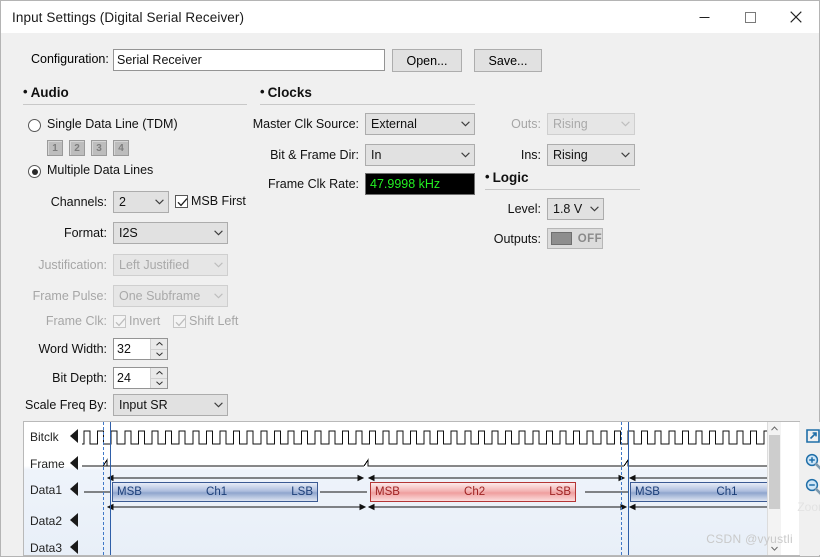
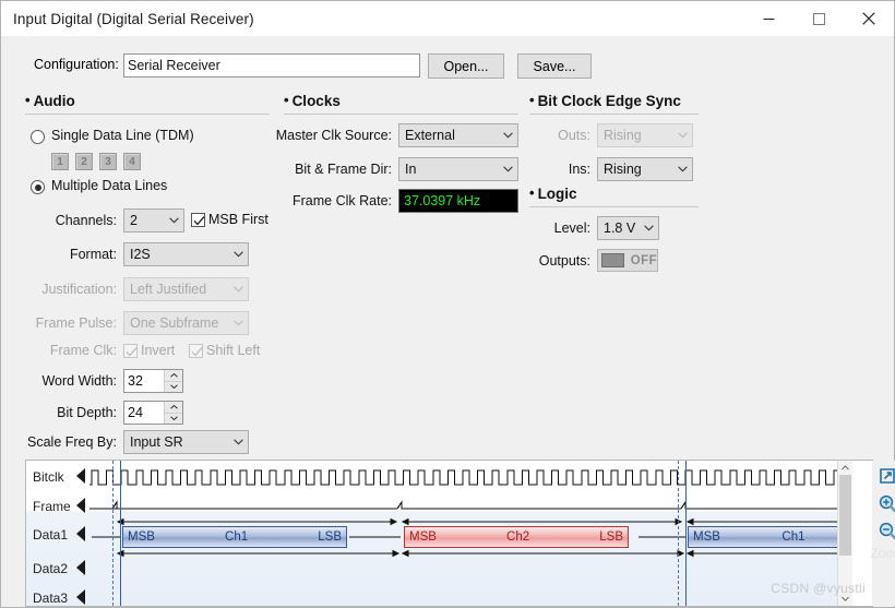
- Input Settings (Digital Serial Receiver)
+ Input Digital (Digital Serial Receiver)
  Configuration:
  Serial Receiver
  Open...
  Save...
  • Audio
  Single Data Line (TDM)
  1
  2
  3
  4
  Multiple Data Lines
  Channels:
  2
  MSB First
  Format:
  I2S
  Justification:
  Left Justified
  Frame Pulse:
  One Subframe
  Frame Clk:
  Invert
  Shift Left
  Word Width:
  32
  Bit Depth:
  24
  Scale Freq By:
  Input SR
  • Clocks
  Master Clk Source:
  External
  Bit & Frame Dir:
  In
  Frame Clk Rate:
- 47.9998 kHz
+ 37.0397 kHz
+ • Bit Clock Edge Sync
  Outs:
  Rising
  Ins:
  Rising
  • Logic
  Level:
  1.8 V
  Outputs:
  OFF
  MSB
  Ch1
  LSB
  MSB
  Ch2
  LSB
  MSB
  Ch1
  Bitclk
  Frame
  Data1
  Data2
  Data3
  Zoo
  CSDN @vyustli
